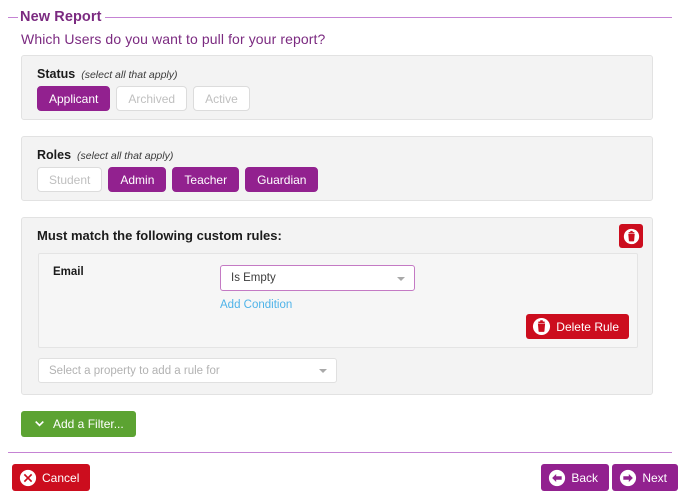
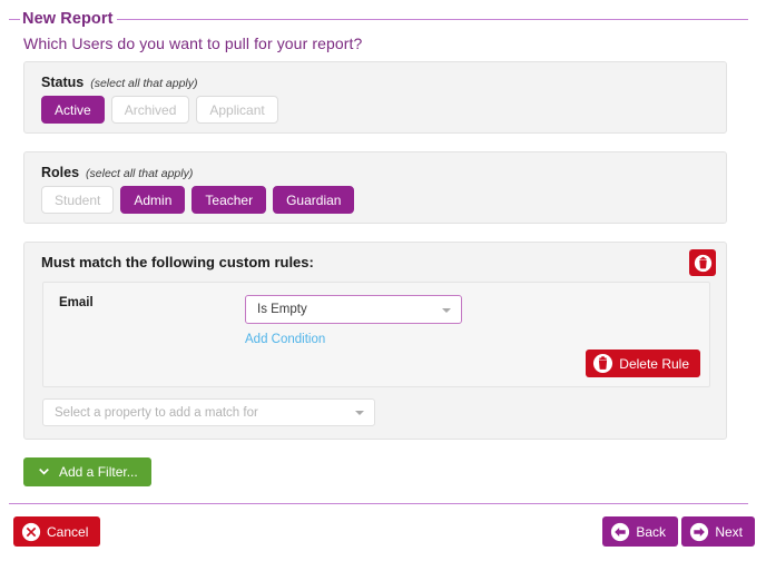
  New Report
  Which Users do you want to pull for your report?
  Status
  (select all that apply)
- Applicant
+ Active
  Archived
- Active
+ Applicant
  Roles
  (select all that apply)
  Student
  Admin
  Teacher
  Guardian
  Must match the following custom rules:
  Email
  Is Empty
  Add Condition
  Delete Rule
- Select a property to add a rule for
+ Select a property to add a match for
  Add a Filter...
  Cancel
  Back
  Next
